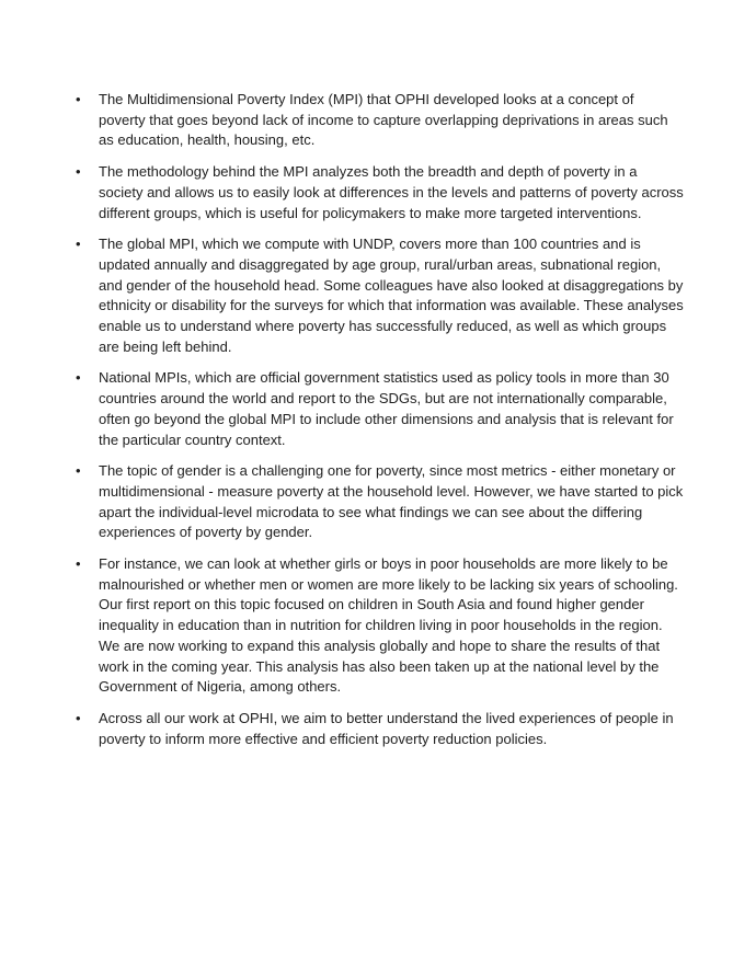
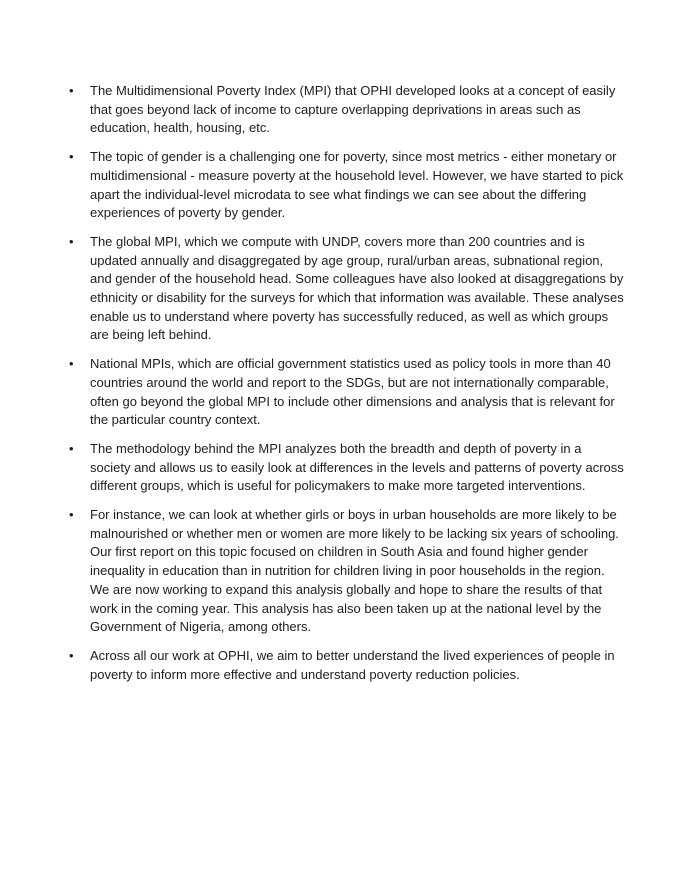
  •
- The Multidimensional Poverty Index (MPI) that OPHI developed looks at a concept of poverty that goes beyond lack of income to capture overlapping deprivations in areas such as education, health, housing, etc.
+ The Multidimensional Poverty Index (MPI) that OPHI developed looks at a concept of easily that goes beyond lack of income to capture overlapping deprivations in areas such as education, health, housing, etc.
  •
- The methodology behind the MPI analyzes both the breadth and depth of poverty in a society and allows us to easily look at differences in the levels and patterns of poverty across different groups, which is useful for policymakers to make more targeted interventions.
+ The topic of gender is a challenging one for poverty, since most metrics - either monetary or multidimensional - measure poverty at the household level. However, we have started to pick apart the individual-level microdata to see what findings we can see about the differing experiences of poverty by gender.
  •
- The global MPI, which we compute with UNDP, covers more than 100 countries and is updated annually and disaggregated by age group, rural/urban areas, subnational region, and gender of the household head. Some colleagues have also looked at disaggregations by ethnicity or disability for the surveys for which that information was available. These analyses enable us to understand where poverty has successfully reduced, as well as which groups are being left behind.
+ The global MPI, which we compute with UNDP, covers more than 200 countries and is updated annually and disaggregated by age group, rural/urban areas, subnational region, and gender of the household head. Some colleagues have also looked at disaggregations by ethnicity or disability for the surveys for which that information was available. These analyses enable us to understand where poverty has successfully reduced, as well as which groups are being left behind.
  •
- National MPIs, which are official government statistics used as policy tools in more than 30 countries around the world and report to the SDGs, but are not internationally comparable, often go beyond the global MPI to include other dimensions and analysis that is relevant for the particular country context.
+ National MPIs, which are official government statistics used as policy tools in more than 40 countries around the world and report to the SDGs, but are not internationally comparable, often go beyond the global MPI to include other dimensions and analysis that is relevant for the particular country context.
  •
- The topic of gender is a challenging one for poverty, since most metrics - either monetary or multidimensional - measure poverty at the household level. However, we have started to pick apart the individual-level microdata to see what findings we can see about the differing experiences of poverty by gender.
+ The methodology behind the MPI analyzes both the breadth and depth of poverty in a society and allows us to easily look at differences in the levels and patterns of poverty across different groups, which is useful for policymakers to make more targeted interventions.
  •
- For instance, we can look at whether girls or boys in poor households are more likely to be malnourished or whether men or women are more likely to be lacking six years of schooling. Our first report on this topic focused on children in South Asia and found higher gender inequality in education than in nutrition for children living in poor households in the region. We are now working to expand this analysis globally and hope to share the results of that work in the coming year. This analysis has also been taken up at the national level by the Government of Nigeria, among others.
+ For instance, we can look at whether girls or boys in urban households are more likely to be malnourished or whether men or women are more likely to be lacking six years of schooling. Our first report on this topic focused on children in South Asia and found higher gender inequality in education than in nutrition for children living in poor households in the region. We are now working to expand this analysis globally and hope to share the results of that work in the coming year. This analysis has also been taken up at the national level by the Government of Nigeria, among others.
  •
- Across all our work at OPHI, we aim to better understand the lived experiences of people in poverty to inform more effective and efficient poverty reduction policies.
+ Across all our work at OPHI, we aim to better understand the lived experiences of people in poverty to inform more effective and understand poverty reduction policies.
